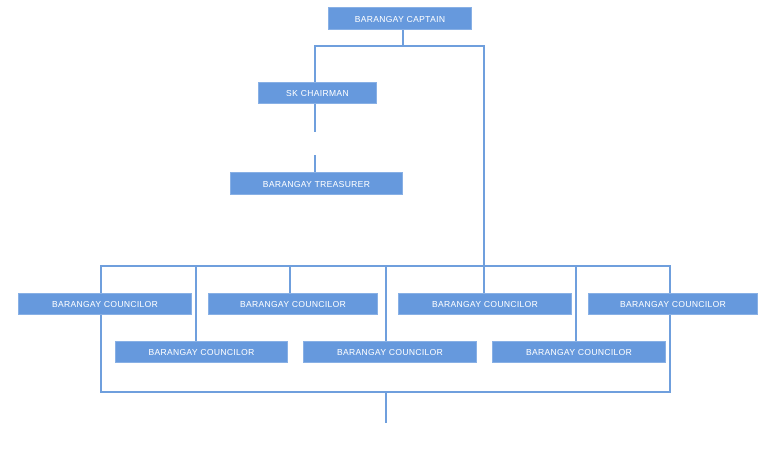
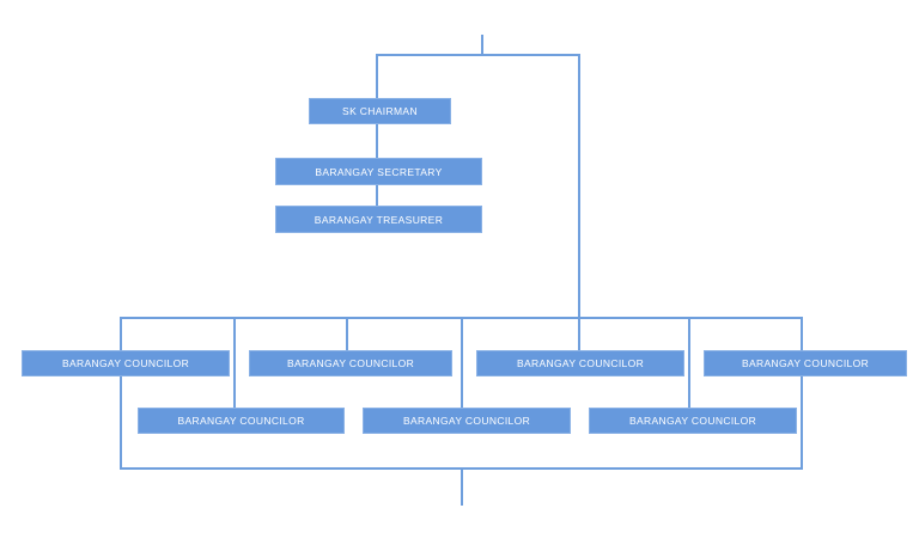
- BARANGAY CAPTAIN
  SK CHAIRMAN
+ BARANGAY SECRETARY
  BARANGAY TREASURER
  BARANGAY COUNCILOR
  BARANGAY COUNCILOR
  BARANGAY COUNCILOR
  BARANGAY COUNCILOR
  BARANGAY COUNCILOR
  BARANGAY COUNCILOR
  BARANGAY COUNCILOR
